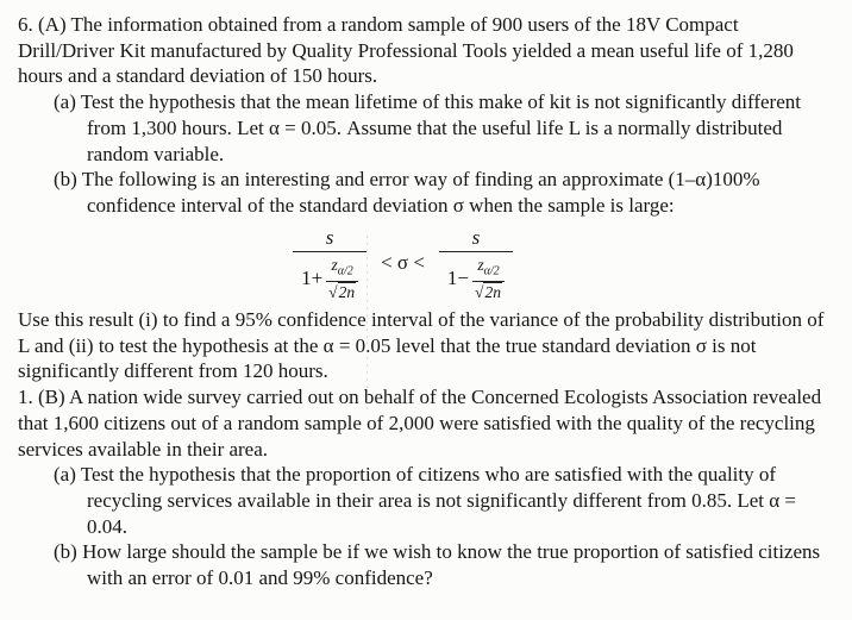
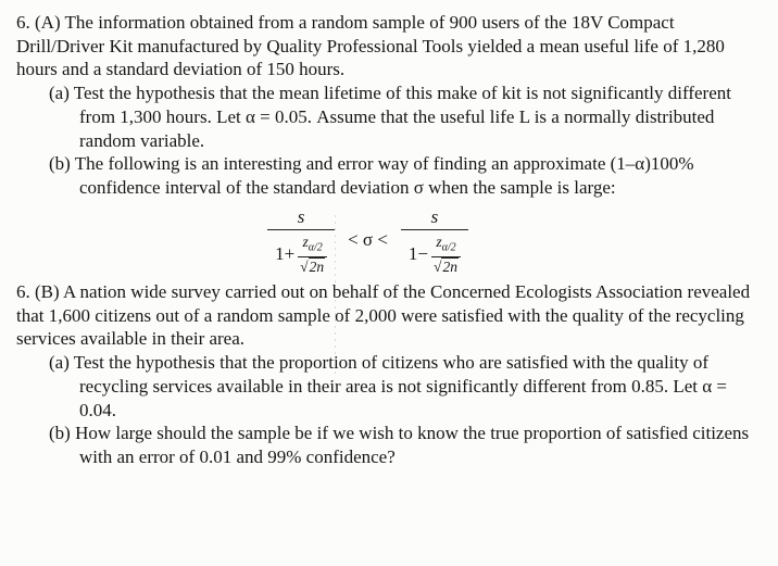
  6. (A) The information obtained from a random sample of 900 users of the 18V Compact Drill/Driver Kit manufactured by Quality Professional Tools yielded a mean useful life of 1,280 hours and a standard deviation of 150 hours.
  (a) Test the hypothesis that the mean lifetime of this make of kit is not significantly different from 1,300 hours. Let α = 0.05. Assume that the useful life L is a normally distributed random variable.
  (b) The following is an interesting and error way of finding an approximate (1–α)100% confidence interval of the standard deviation σ when the sample is large:
  s
  1+
  zα/2
  √2n
  < σ <
  s
  1−
  zα/2
  √2n
- Use this result (i) to find a 95% confidence interval of the variance of the probability distribution of L and (ii) to test the hypothesis at the α = 0.05 level that the true standard deviation σ is not significantly different from 120 hours.
- 1. (B) A nation wide survey carried out on behalf of the Concerned Ecologists Association revealed that 1,600 citizens out of a random sample of 2,000 were satisfied with the quality of the recycling services available in their area.
+ 6. (B) A nation wide survey carried out on behalf of the Concerned Ecologists Association revealed that 1,600 citizens out of a random sample of 2,000 were satisfied with the quality of the recycling services available in their area.
  (a) Test the hypothesis that the proportion of citizens who are satisfied with the quality of recycling services available in their area is not significantly different from 0.85. Let α = 0.04.
  (b) How large should the sample be if we wish to know the true proportion of satisfied citizens with an error of 0.01 and 99% confidence?
